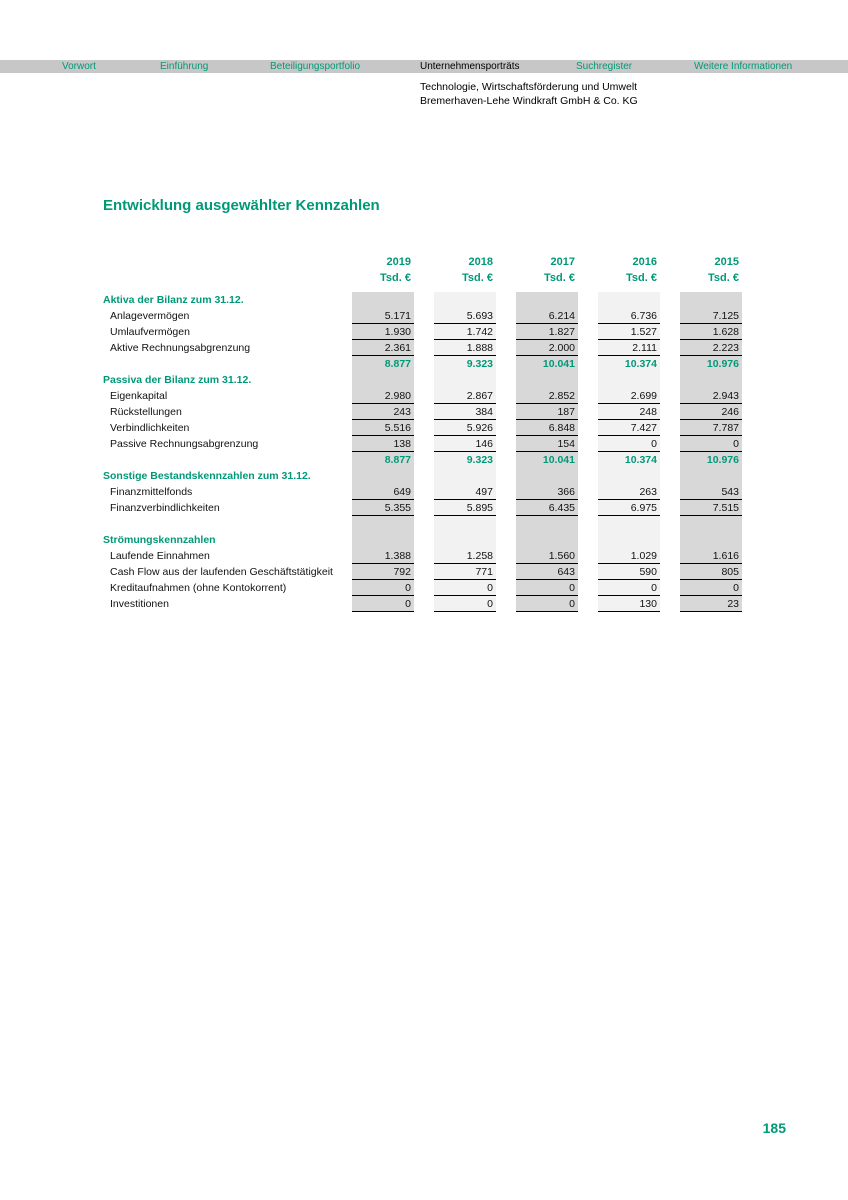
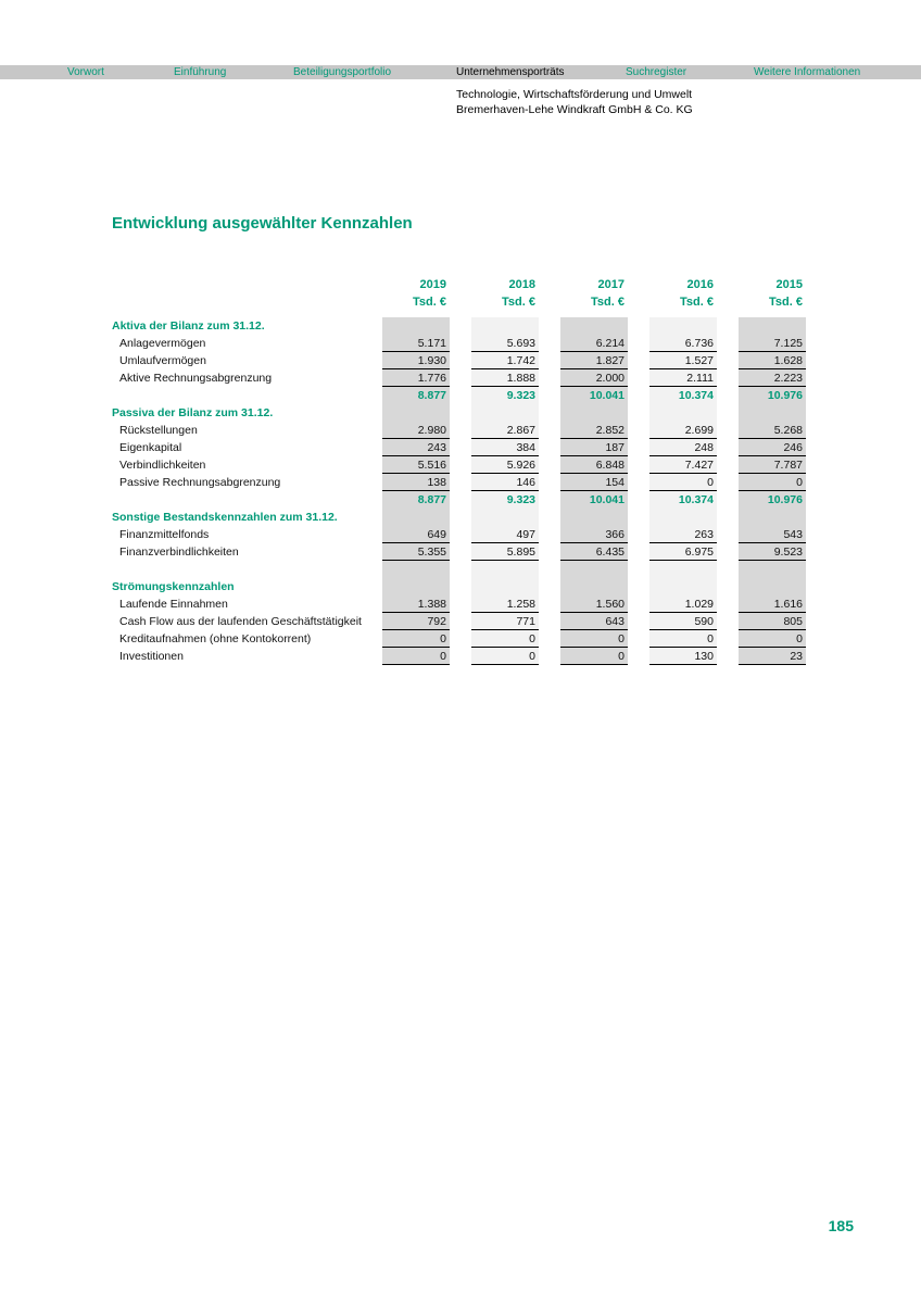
  Vorwort
  Einführung
  Beteiligungsportfolio
  Unternehmensporträts
  Suchregister
  Weitere Informationen
  Technologie, Wirtschaftsförderung und Umwelt
  Bremerhaven-Lehe Windkraft GmbH & Co. KG
  Entwicklung ausgewählter Kennzahlen
  2019
  2018
  2017
  2016
  2015
  Tsd. €
  Tsd. €
  Tsd. €
  Tsd. €
  Tsd. €
  Aktiva der Bilanz zum 31.12.
  Anlagevermögen
  5.171
  5.693
  6.214
  6.736
  7.125
  Umlaufvermögen
  1.930
  1.742
  1.827
  1.527
  1.628
  Aktive Rechnungsabgrenzung
- 2.361
+ 1.776
  1.888
  2.000
  2.111
  2.223
  8.877
  9.323
  10.041
  10.374
  10.976
  Passiva der Bilanz zum 31.12.
- Eigenkapital
+ Rückstellungen
  2.980
  2.867
  2.852
  2.699
- 2.943
+ 5.268
- Rückstellungen
+ Eigenkapital
  243
  384
  187
  248
  246
  Verbindlichkeiten
  5.516
  5.926
  6.848
  7.427
  7.787
  Passive Rechnungsabgrenzung
  138
  146
  154
  0
  0
  8.877
  9.323
  10.041
  10.374
  10.976
  Sonstige Bestandskennzahlen zum 31.12.
  Finanzmittelfonds
  649
  497
  366
  263
  543
  Finanzverbindlichkeiten
  5.355
  5.895
  6.435
  6.975
- 7.515
+ 9.523
  Strömungskennzahlen
  Laufende Einnahmen
  1.388
  1.258
  1.560
  1.029
  1.616
  Cash Flow aus der laufenden Geschäftstätigkeit
  792
  771
  643
  590
  805
  Kreditaufnahmen (ohne Kontokorrent)
  0
  0
  0
  0
  0
  Investitionen
  0
  0
  0
  130
  23
  185
